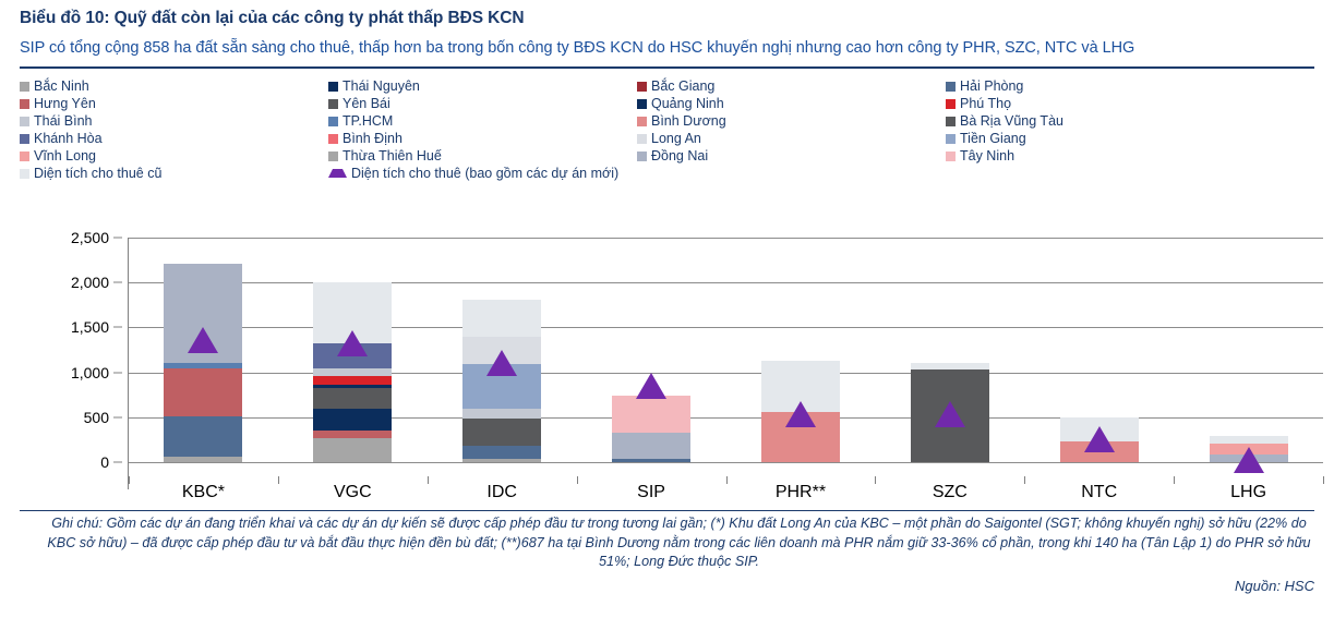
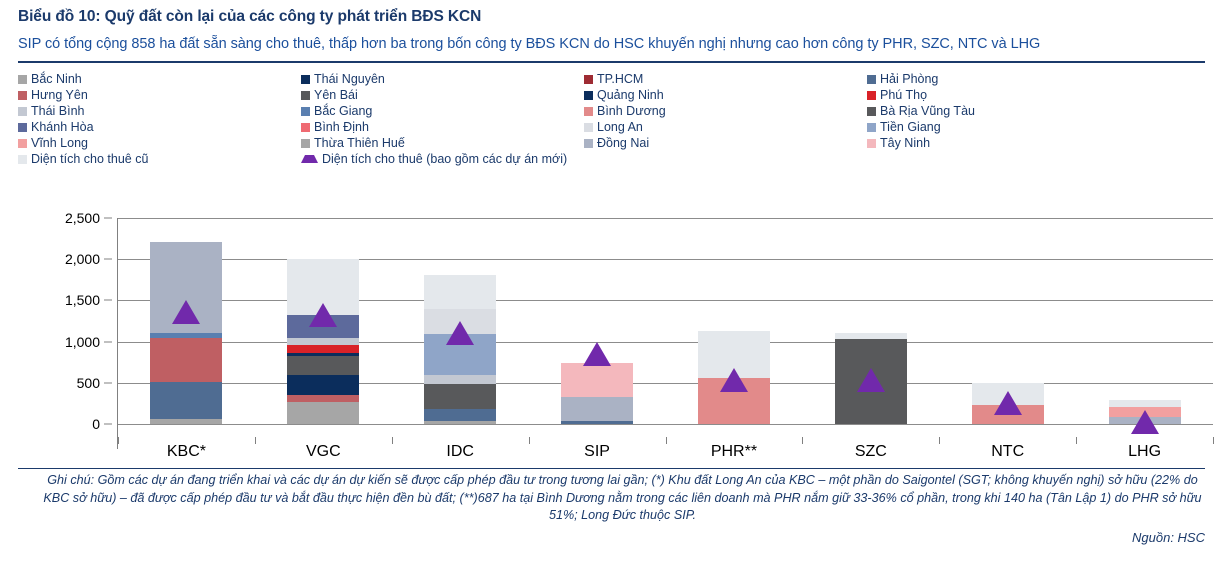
- Biểu đồ 10: Quỹ đất còn lại của các công ty phát thấp BĐS KCN
+ Biểu đồ 10: Quỹ đất còn lại của các công ty phát triển BĐS KCN
  SIP có tổng cộng 858 ha đất sẵn sàng cho thuê, thấp hơn ba trong bốn công ty BĐS KCN do HSC khuyến nghị nhưng cao hơn công ty PHR, SZC, NTC và LHG
  Bắc Ninh
  Thái Nguyên
- Bắc Giang
+ TP.HCM
  Hải Phòng
  Hưng Yên
  Yên Bái
  Quảng Ninh
  Phú Thọ
  Thái Bình
- TP.HCM
+ Bắc Giang
  Bình Dương
  Bà Rịa Vũng Tàu
  Khánh Hòa
  Bình Định
  Long An
  Tiền Giang
  Vĩnh Long
  Thừa Thiên Huế
  Đồng Nai
  Tây Ninh
  Diện tích cho thuê cũ
  Diện tích cho thuê (bao gồm các dự án mới)
  2,500
  2,000
  1,500
  1,000
  500
  0
  KBC*
  VGC
  IDC
  SIP
  PHR**
  SZC
  NTC
  LHG
  Ghi chú: Gồm các dự án đang triển khai và các dự án dự kiến sẽ được cấp phép đầu tư trong tương lai gần; (*) Khu đất Long An của KBC – một phần do Saigontel (SGT; không khuyến nghị) sở hữu (22% do KBC sở hữu) – đã được cấp phép đầu tư và bắt đầu thực hiện đền bù đất; (**)687 ha tại Bình Dương nằm trong các liên doanh mà PHR nắm giữ 33-36% cổ phần, trong khi 140 ha (Tân Lập 1) do PHR sở hữu 51%; Long Đức thuộc SIP.
  Nguồn: HSC
